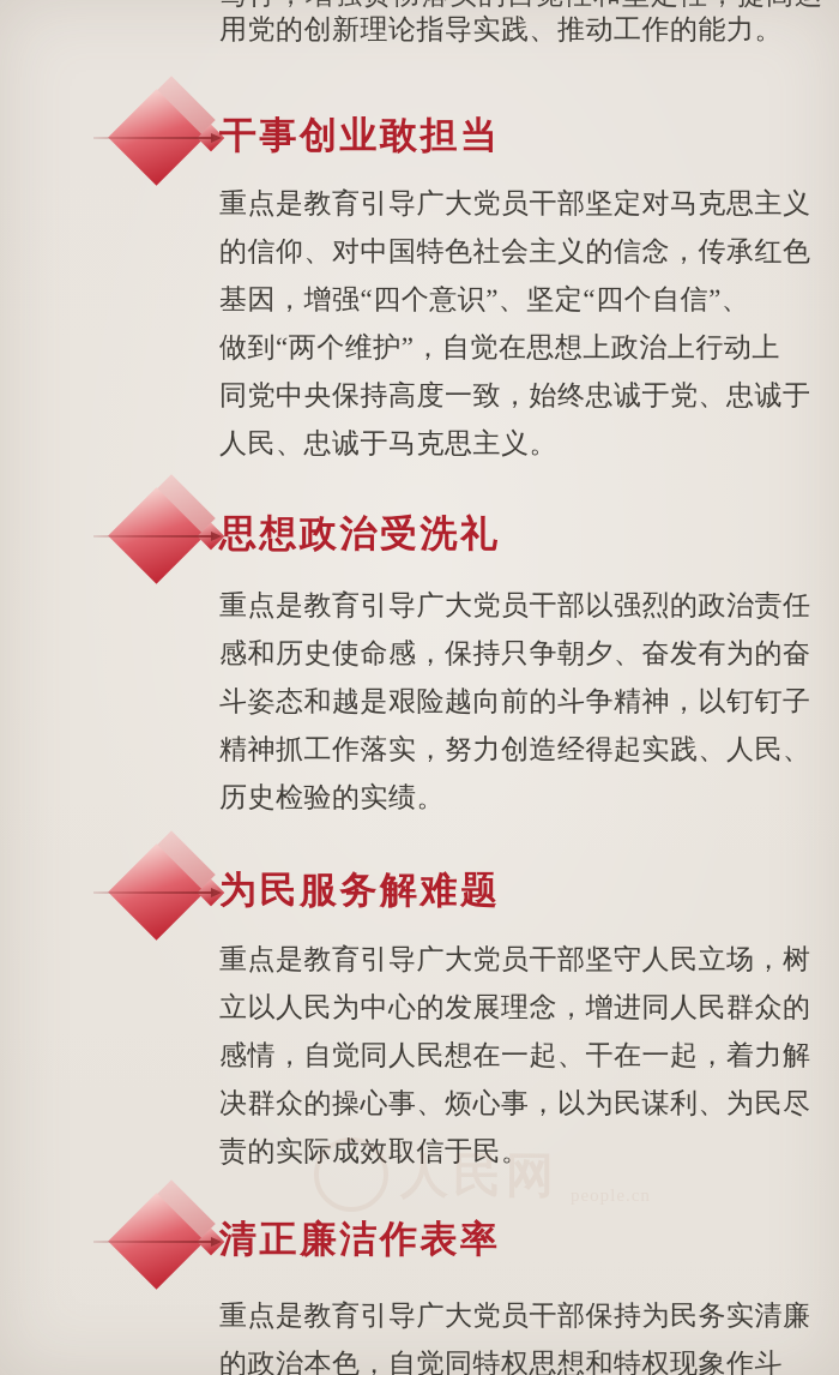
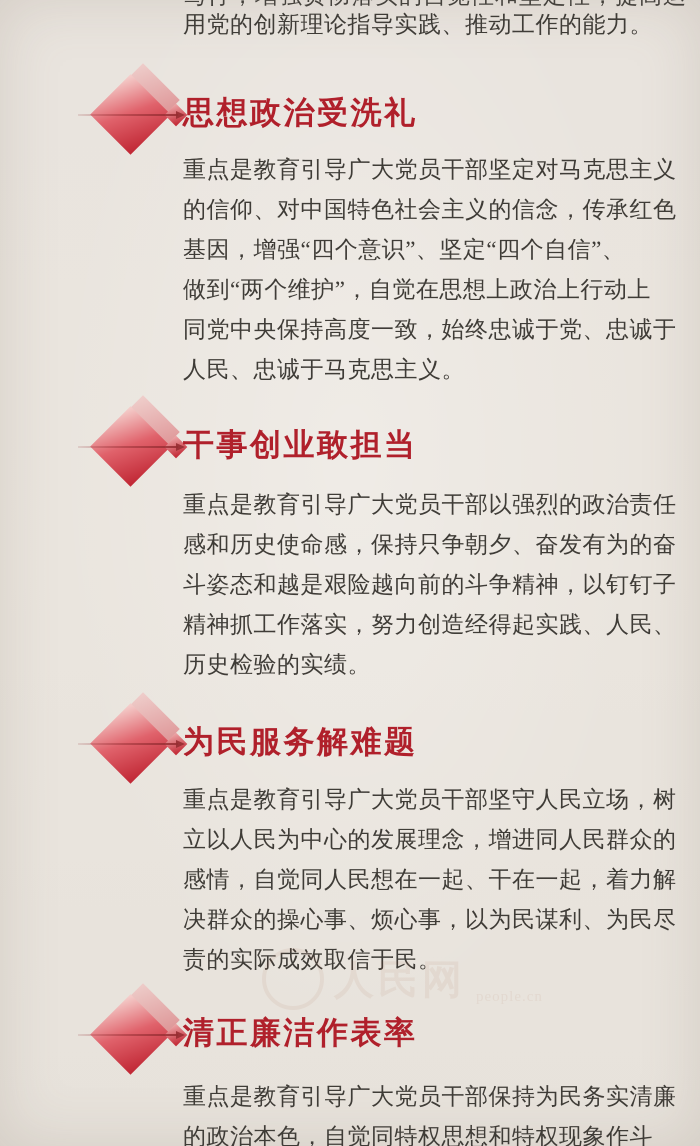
  用党的创新理论指导实践、推动工作的能力。
- 干事创业敢担当
+ 思想政治受洗礼
  重点是教育引导广大党员干部坚定对马克思主义
  的信仰、对中国特色社会主义的信念，传承红色
  基因，增强“四个意识”、坚定“四个自信”、
  做到“两个维护”，自觉在思想上政治上行动上
  同党中央保持高度一致，始终忠诚于党、忠诚于
  人民、忠诚于马克思主义。
- 思想政治受洗礼
+ 干事创业敢担当
  重点是教育引导广大党员干部以强烈的政治责任
  感和历史使命感，保持只争朝夕、奋发有为的奋
  斗姿态和越是艰险越向前的斗争精神，以钉钉子
  精神抓工作落实，努力创造经得起实践、人民、
  历史检验的实绩。
  为民服务解难题
  重点是教育引导广大党员干部坚守人民立场，树
  立以人民为中心的发展理念，增进同人民群众的
  感情，自觉同人民想在一起、干在一起，着力解
  决群众的操心事、烦心事，以为民谋利、为民尽
  责的实际成效取信于民。
  人民网
  清正廉洁作表率
  重点是教育引导广大党员干部保持为民务实清廉
  的政治本色，自觉同特权思想和特权现象作斗
